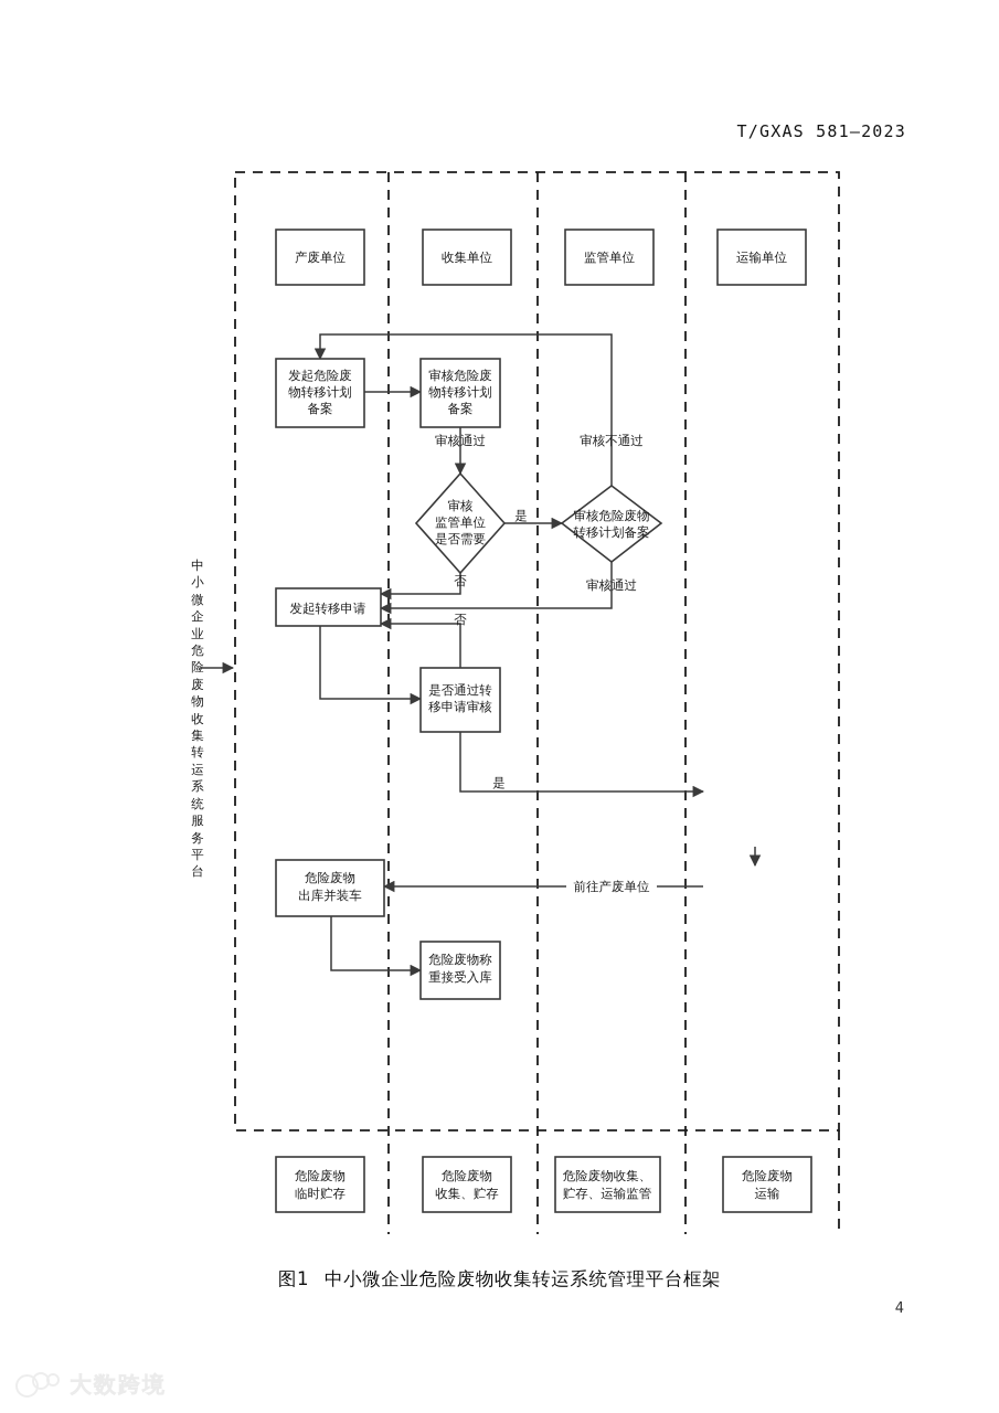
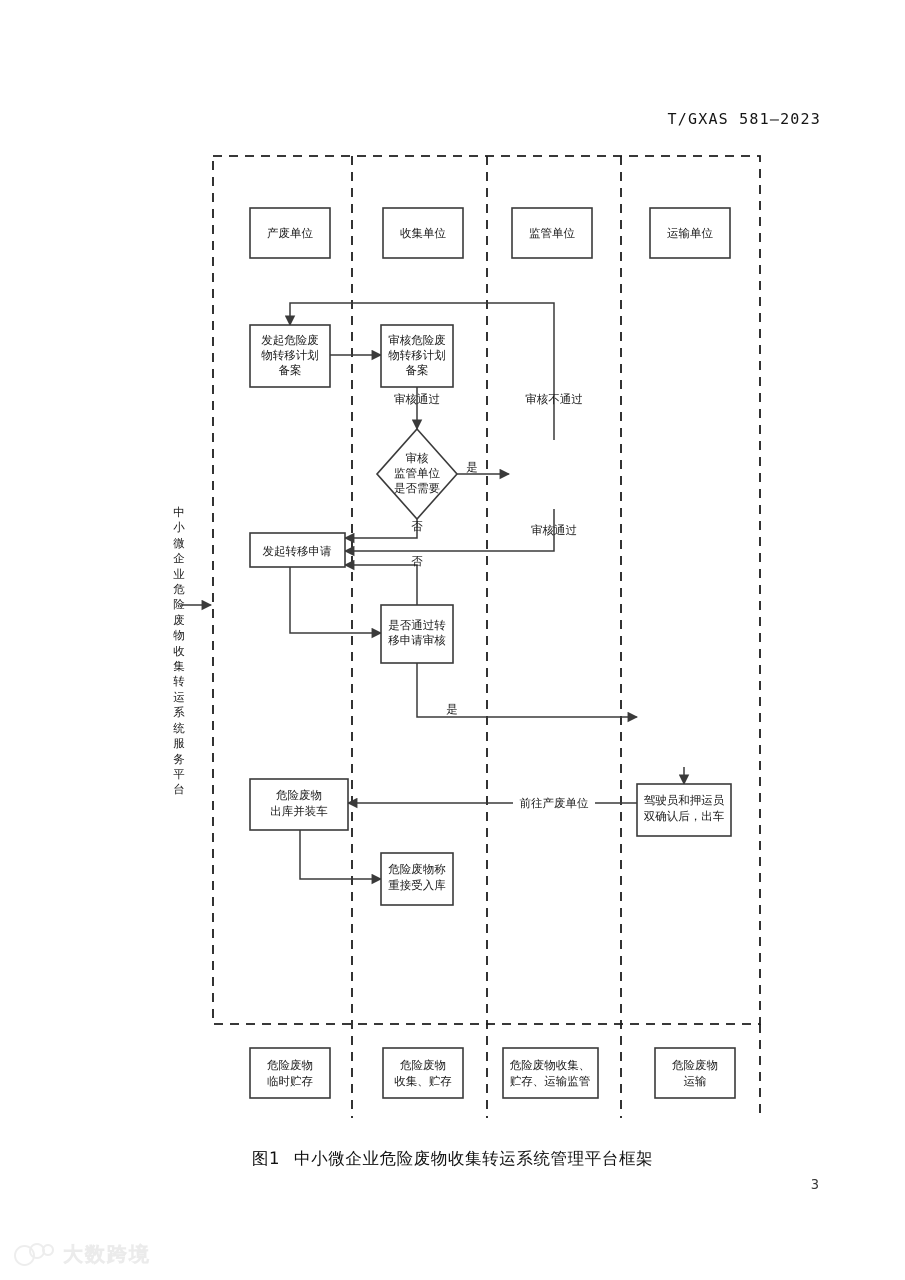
  T/GXAS 581—2023
  中小微企业危险废物收集转运系统服务平台
  产废单位
  收集单位
  监管单位
  运输单位
  发起危险废
  物转移计划
  备案
  审核危险废
  物转移计划
  备案
  审核通过
  审核不通过
  审核
  监管单位
  是否需要
- 审核危险废物
- 转移计划备案
  是
  否
  审核通过
  否
  发起转移申请
  是否通过转
  移申请审核
  是
+ 驾驶员和押运员
+ 双确认后，出车
  前往产废单位
  危险废物
  出库并装车
  危险废物称
  重接受入库
  危险废物
  临时贮存
  危险废物
  收集、贮存
  危险废物收集、
  贮存、运输监管
  危险废物
  运输
  图1 中小微企业危险废物收集转运系统管理平台框架
- 4
+ 3
